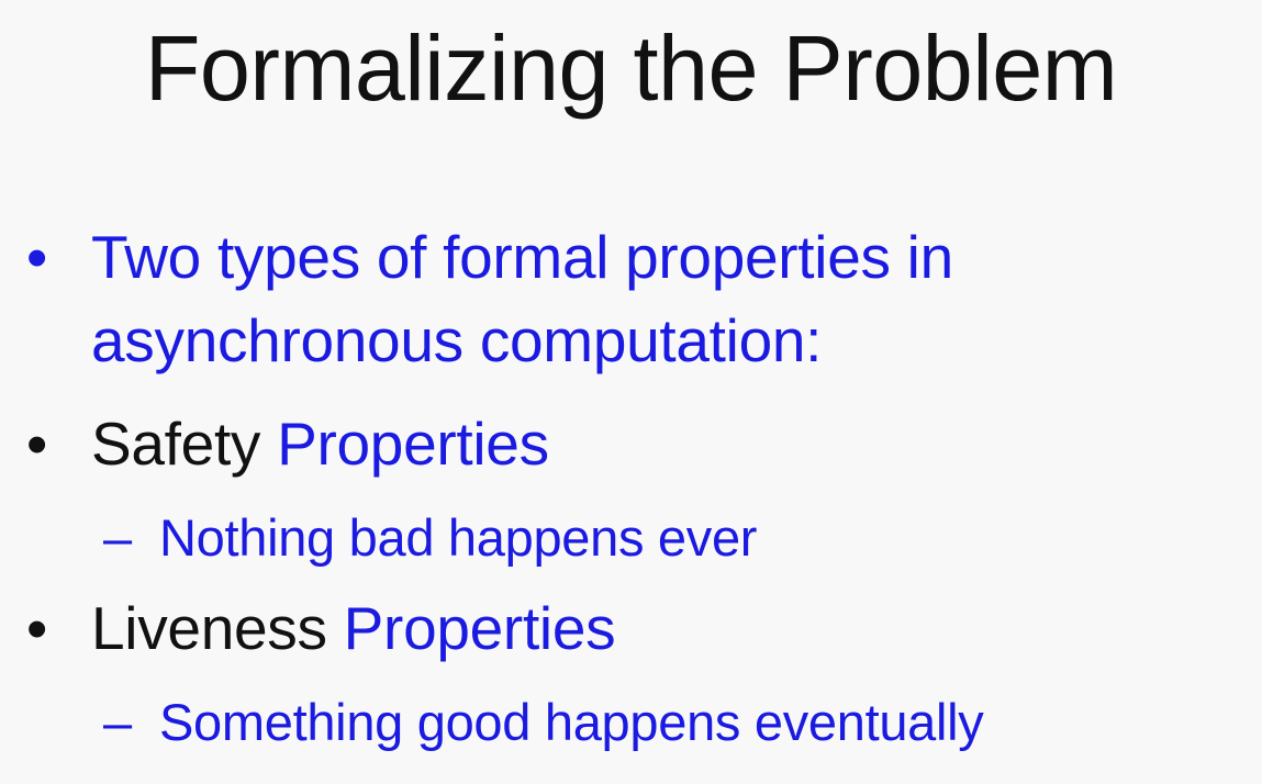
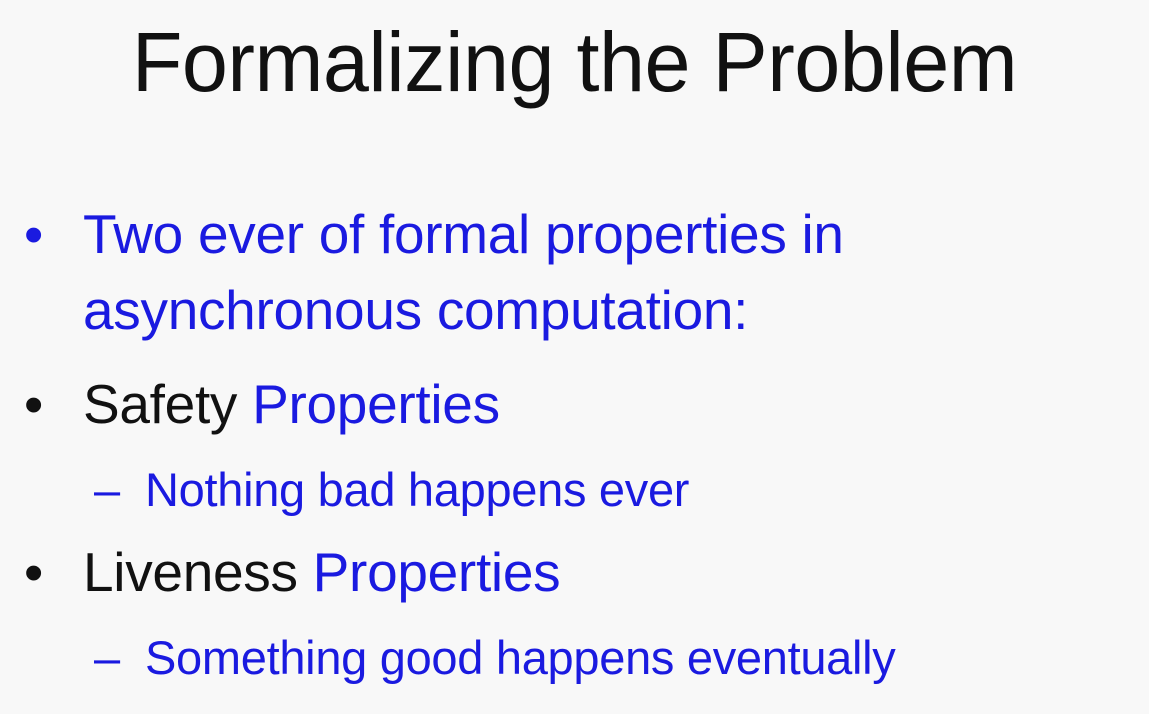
  Formalizing the Problem
  •
- Two types of formal properties in
+ Two ever of formal properties in
  asynchronous computation:
  •
  Safety Properties
  –
  Nothing bad happens ever
  •
  Liveness Properties
  –
  Something good happens eventually
